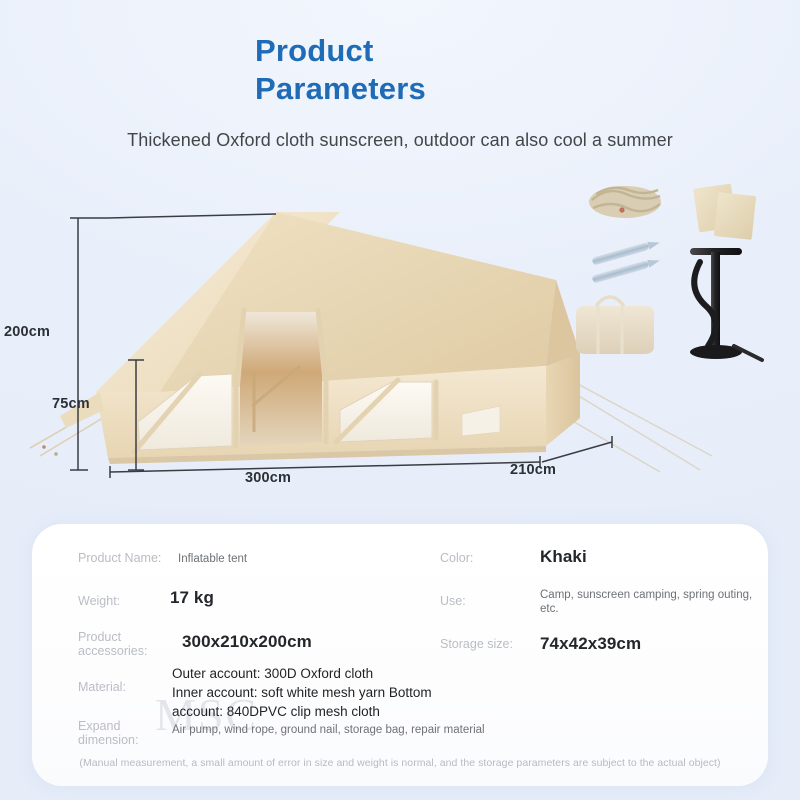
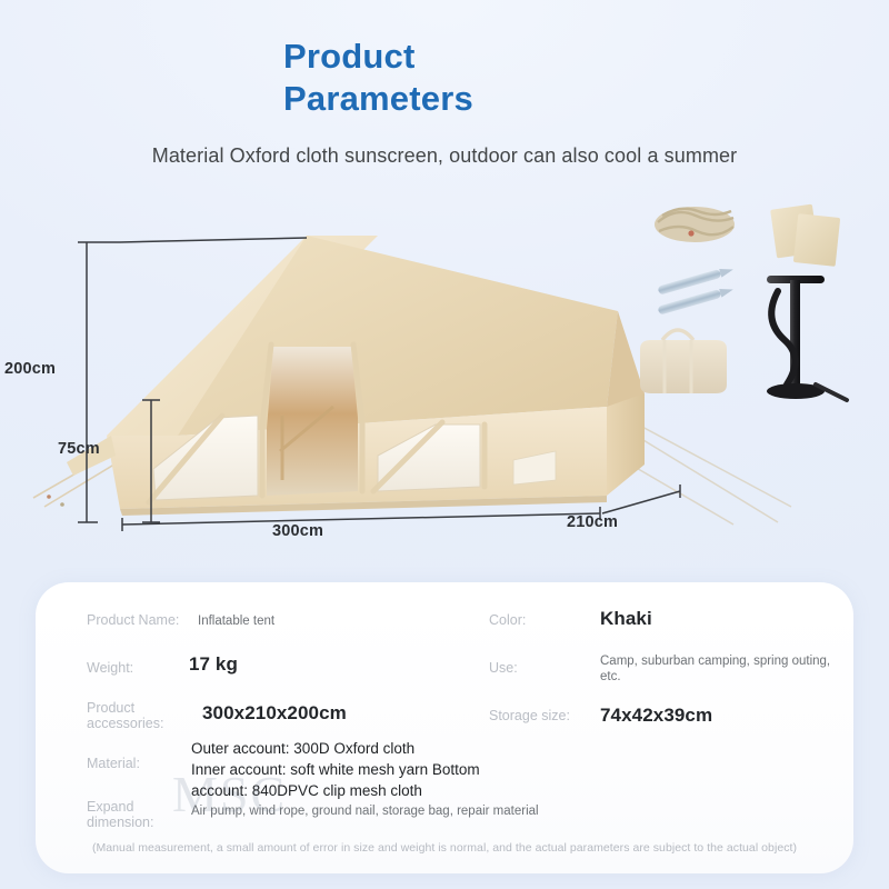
  Product Parameters
- Thickened Oxford cloth sunscreen, outdoor can also cool a summer
+ Material Oxford cloth sunscreen, outdoor can also cool a summer
  200cm
  75cm
  300cm
  210cm
  MSC
  Product Name:
  Inflatable tent
  Weight:
  17 kg
  Product accessories:
  300x210x200cm
  Material:
  Outer account: 300D Oxford cloth
  Inner account: soft white mesh yarn Bottom
  account: 840DPVC clip mesh cloth
  Expand dimension:
  Air pump, wind rope, ground nail, storage bag, repair material
  Color:
  Khaki
  Use:
- Camp, sunscreen camping, spring outing, etc.
+ Camp, suburban camping, spring outing, etc.
  Storage size:
  74x42x39cm
- (Manual measurement, a small amount of error in size and weight is normal, and the storage parameters are subject to the actual object)
+ (Manual measurement, a small amount of error in size and weight is normal, and the actual parameters are subject to the actual object)
